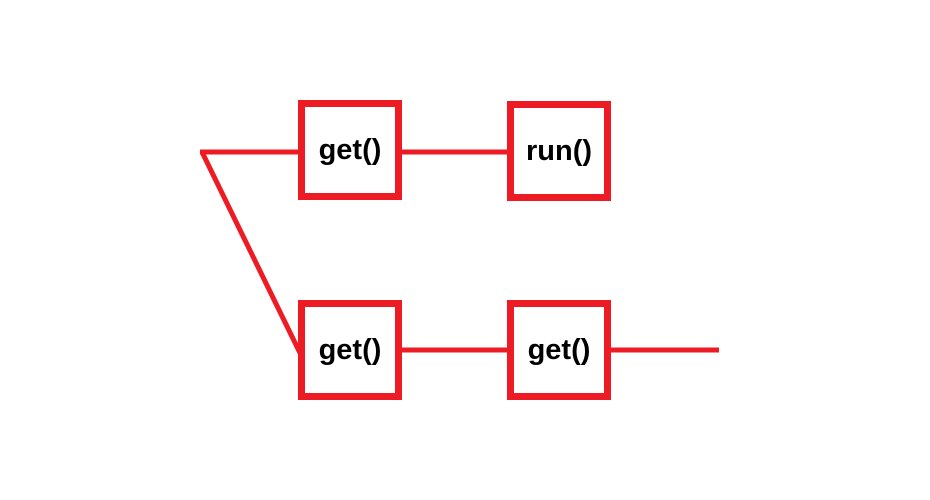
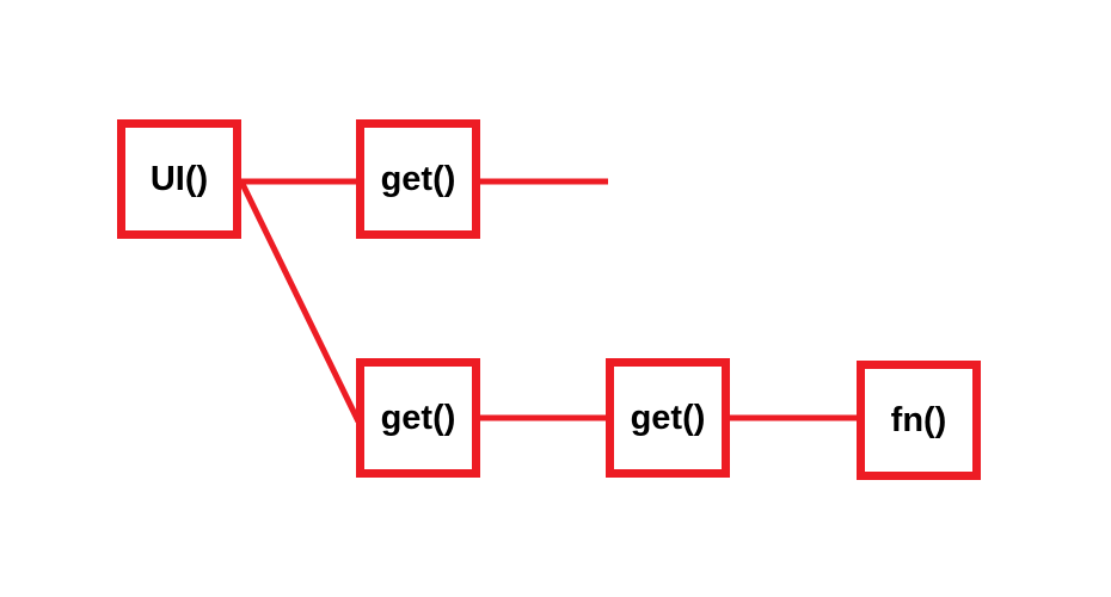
+ UI()
  get()
- run()
  get()
  get()
+ fn()
